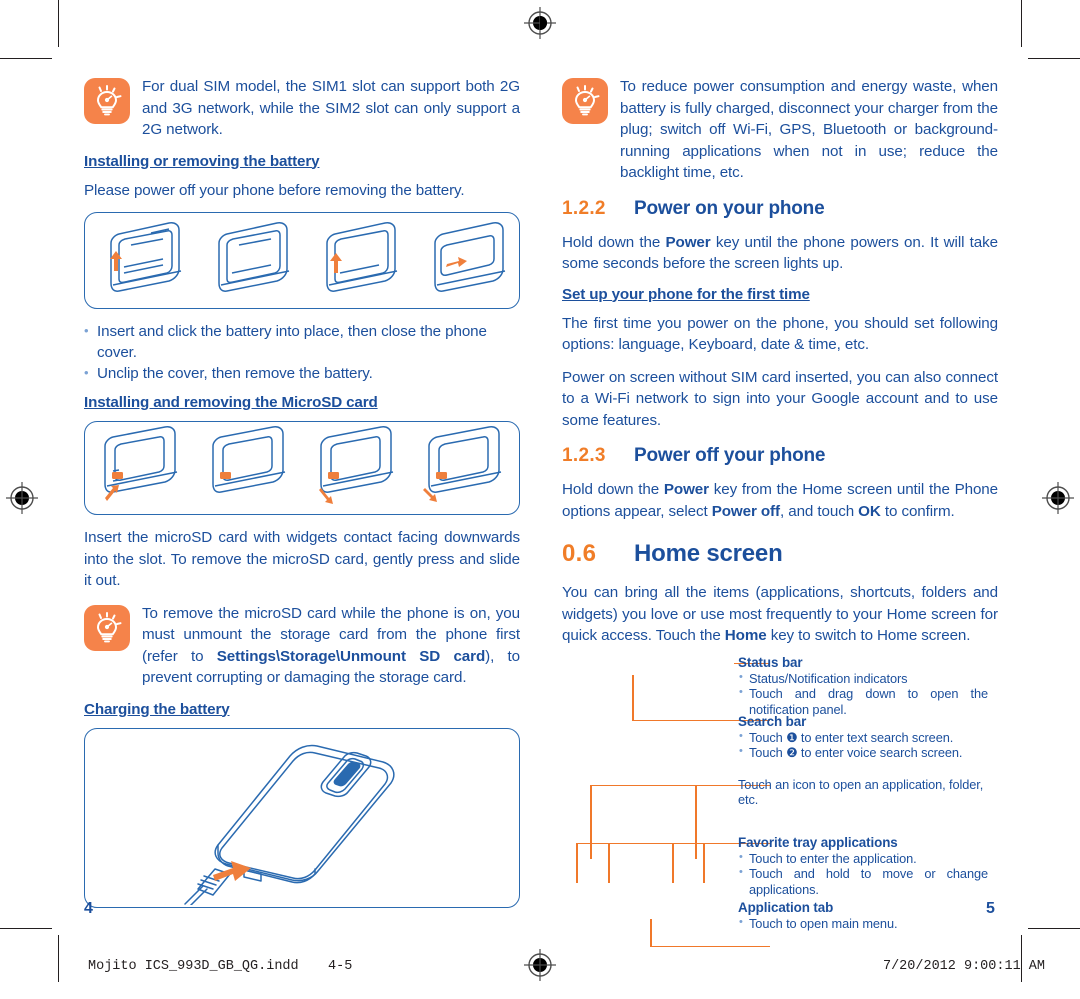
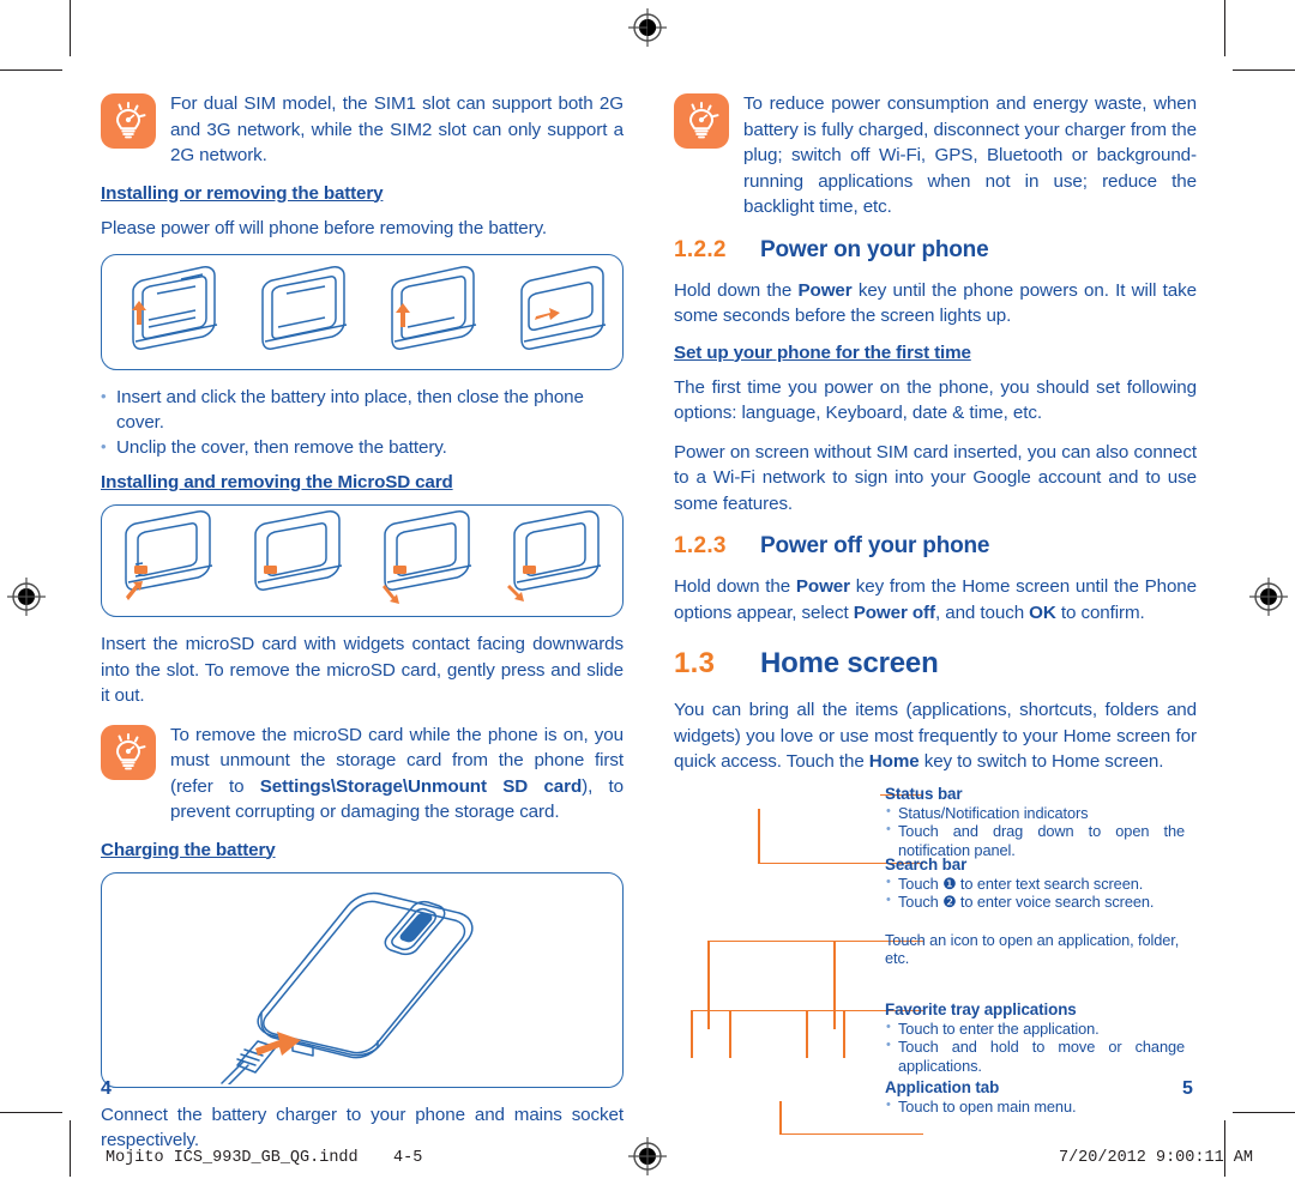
  For dual SIM model, the SIM1 slot can support both 2G and 3G network, while the SIM2 slot can only support a 2G network.
  Installing or removing the battery
- Please power off your phone before removing the battery.
+ Please power off will phone before removing the battery.
  Insert and click the battery into place, then close the phone cover.
  Unclip the cover, then remove the battery.
  Installing and removing the MicroSD card
  Insert the microSD card with widgets contact facing downwards into the slot. To remove the microSD card, gently press and slide it out.
  To remove the microSD card while the phone is on, you must unmount the storage card from the phone first (refer to Settings\Storage\Unmount SD card), to prevent corrupting or damaging the storage card.
  Charging the battery
+ Connect the battery charger to your phone and mains socket respectively.
  To reduce power consumption and energy waste, when battery is fully charged, disconnect your charger from the plug; switch off Wi-Fi, GPS, Bluetooth or background-running applications when not in use; reduce the backlight time, etc.
  1.2.2
  Power on your phone
  Hold down the Power key until the phone powers on. It will take some seconds before the screen lights up.
  Set up your phone for the first time
  The first time you power on the phone, you should set following options: language, Keyboard, date & time, etc.
  Power on screen without SIM card inserted, you can also connect to a Wi-Fi network to sign into your Google account and to use some features.
  1.2.3
  Power off your phone
  Hold down the Power key from the Home screen until the Phone options appear, select Power off, and touch OK to confirm.
- 0.6
+ 1.3
  Home screen
  You can bring all the items (applications, shortcuts, folders and widgets) you love or use most frequently to your Home screen for quick access. Touch the Home key to switch to Home screen.
  Status bar
  Status/Notification indicators
  Touch and drag down to open the notification panel.
  Search bar
  Touch ❶ to enter text search screen.
  Touch ❷ to enter voice search screen.
  Touch an icon to open an application, folder, etc.
  Favorite tray applications
  Touch to enter the application.
  Touch and hold to move or change applications.
  Application tab
  Touch to open main menu.
  4
  5
  Mojito ICS_993D_GB_QG.indd
  4-5
  7/20/2012 9:00:11 AM
